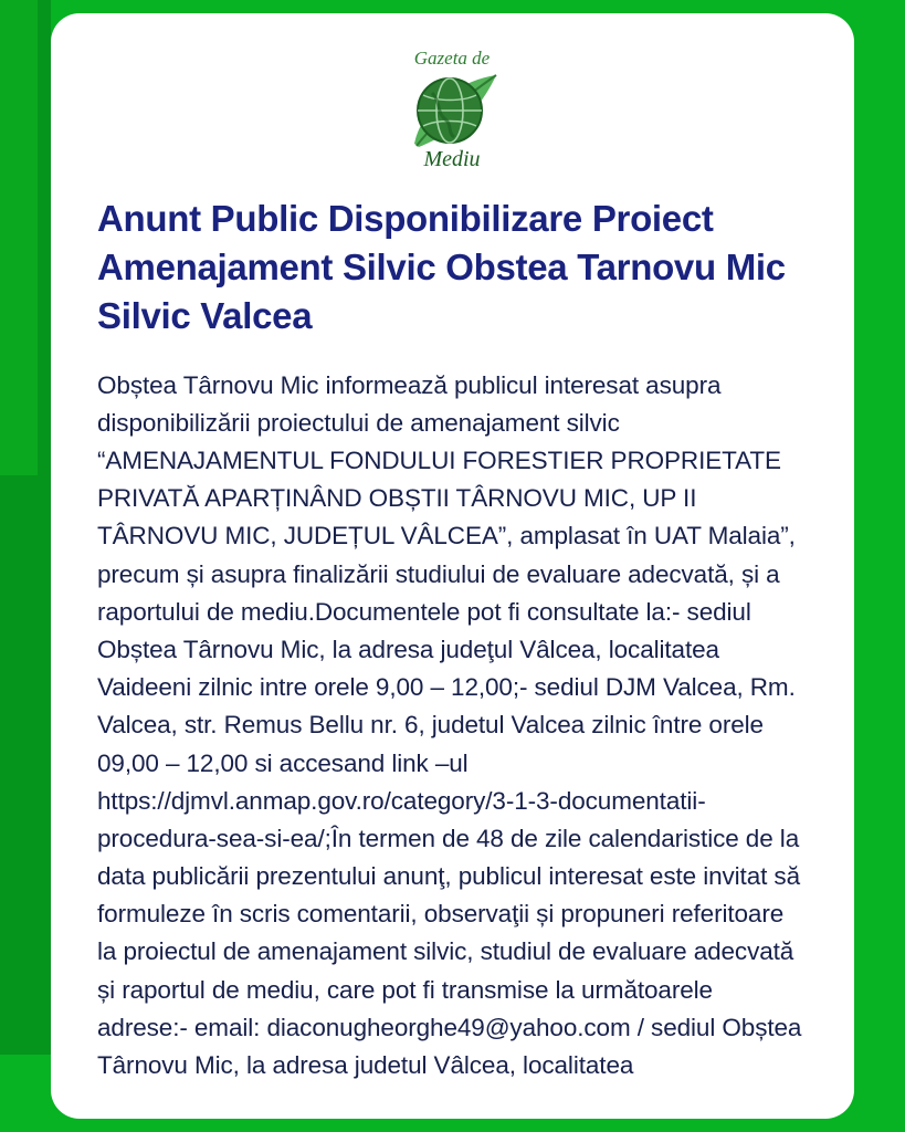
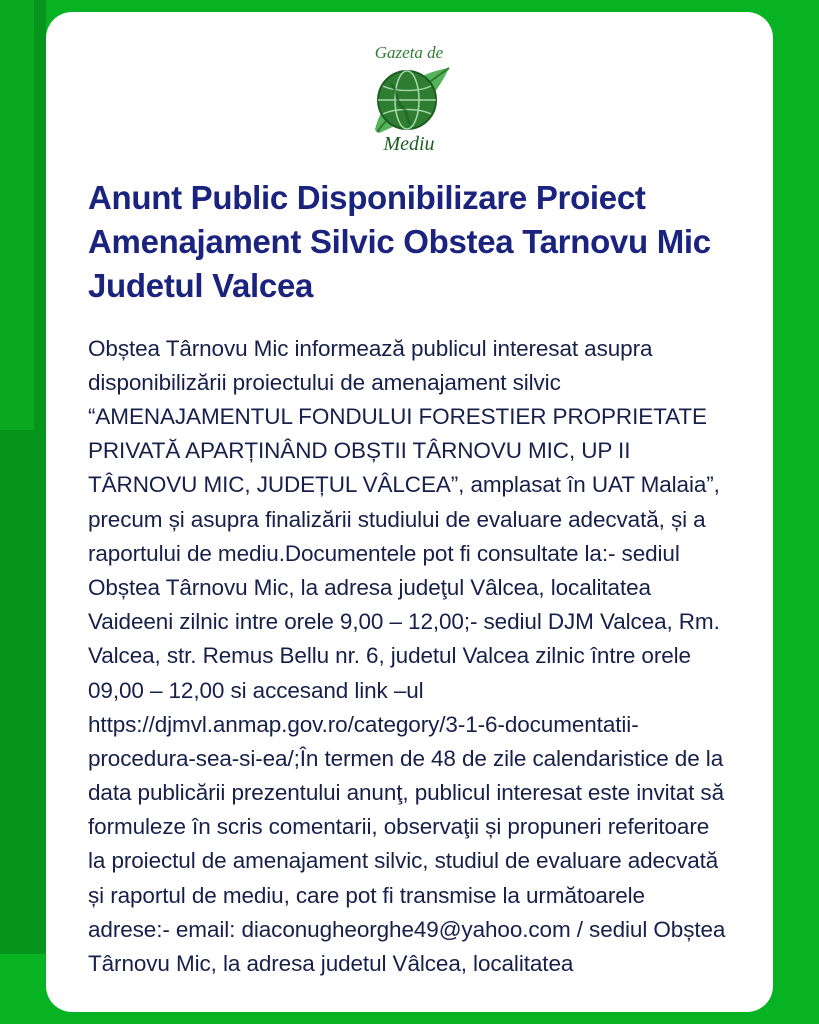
  Gazeta de
  Mediu
- Anunt Public Disponibilizare Proiect Amenajament Silvic Obstea Tarnovu Mic Silvic Valcea
+ Anunt Public Disponibilizare Proiect Amenajament Silvic Obstea Tarnovu Mic Judetul Valcea
- Obștea Târnovu Mic informează publicul interesat asupra disponibilizării proiectului de amenajament silvic “AMENAJAMENTUL FONDULUI FORESTIER PROPRIETATE PRIVATĂ APARȚINÂND OBȘTII TÂRNOVU MIC, UP II TÂRNOVU MIC, JUDEȚUL VÂLCEA”, amplasat în UAT Malaia”, precum și asupra finalizării studiului de evaluare adecvată, și a raportului de mediu.Documentele pot fi consultate la:- sediul Obștea Târnovu Mic, la adresa judeţul Vâlcea, localitatea Vaideeni zilnic intre orele 9,00 – 12,00;- sediul DJM Valcea, Rm. Valcea, str. Remus Bellu nr. 6, judetul Valcea zilnic între orele 09,00 – 12,00 si accesand link –ul https://djmvl.anmap.gov.ro/category/3-1-3-documentatii-procedura-sea-si-ea/;În termen de 48 de zile calendaristice de la data publicării prezentului anunţ, publicul interesat este invitat să formuleze în scris comentarii, observaţii și propuneri referitoare la proiectul de amenajament silvic, studiul de evaluare adecvată și raportul de mediu, care pot fi transmise la următoarele adrese:- email: diaconugheorghe49@yahoo.com / sediul Obștea Târnovu Mic, la adresa judetul Vâlcea, localitatea
+ Obștea Târnovu Mic informează publicul interesat asupra disponibilizării proiectului de amenajament silvic “AMENAJAMENTUL FONDULUI FORESTIER PROPRIETATE PRIVATĂ APARȚINÂND OBȘTII TÂRNOVU MIC, UP II TÂRNOVU MIC, JUDEȚUL VÂLCEA”, amplasat în UAT Malaia”, precum și asupra finalizării studiului de evaluare adecvată, și a raportului de mediu.Documentele pot fi consultate la:- sediul Obștea Târnovu Mic, la adresa judeţul Vâlcea, localitatea Vaideeni zilnic intre orele 9,00 – 12,00;- sediul DJM Valcea, Rm. Valcea, str. Remus Bellu nr. 6, judetul Valcea zilnic între orele 09,00 – 12,00 si accesand link –ul https://djmvl.anmap.gov.ro/category/3-1-6-documentatii-procedura-sea-si-ea/;În termen de 48 de zile calendaristice de la data publicării prezentului anunţ, publicul interesat este invitat să formuleze în scris comentarii, observaţii și propuneri referitoare la proiectul de amenajament silvic, studiul de evaluare adecvată și raportul de mediu, care pot fi transmise la următoarele adrese:- email: diaconugheorghe49@yahoo.com / sediul Obștea Târnovu Mic, la adresa judetul Vâlcea, localitatea
